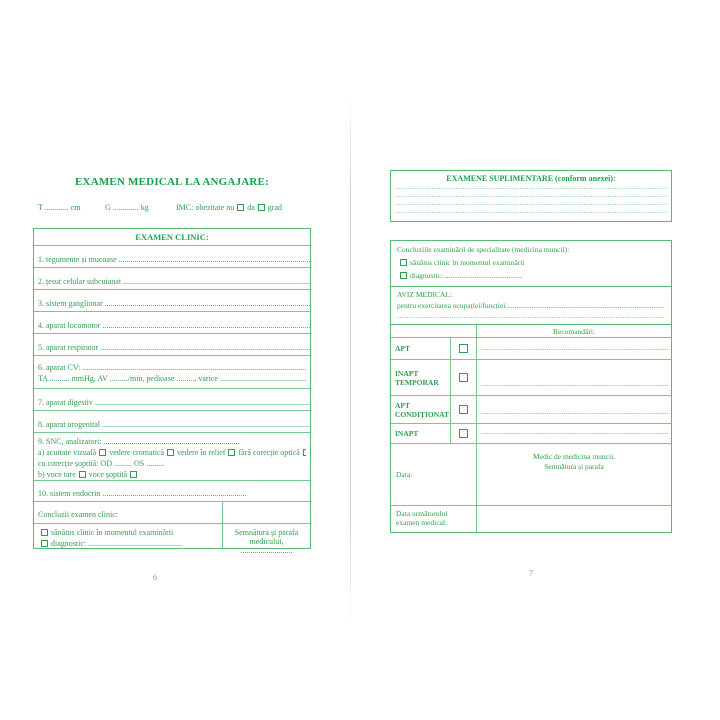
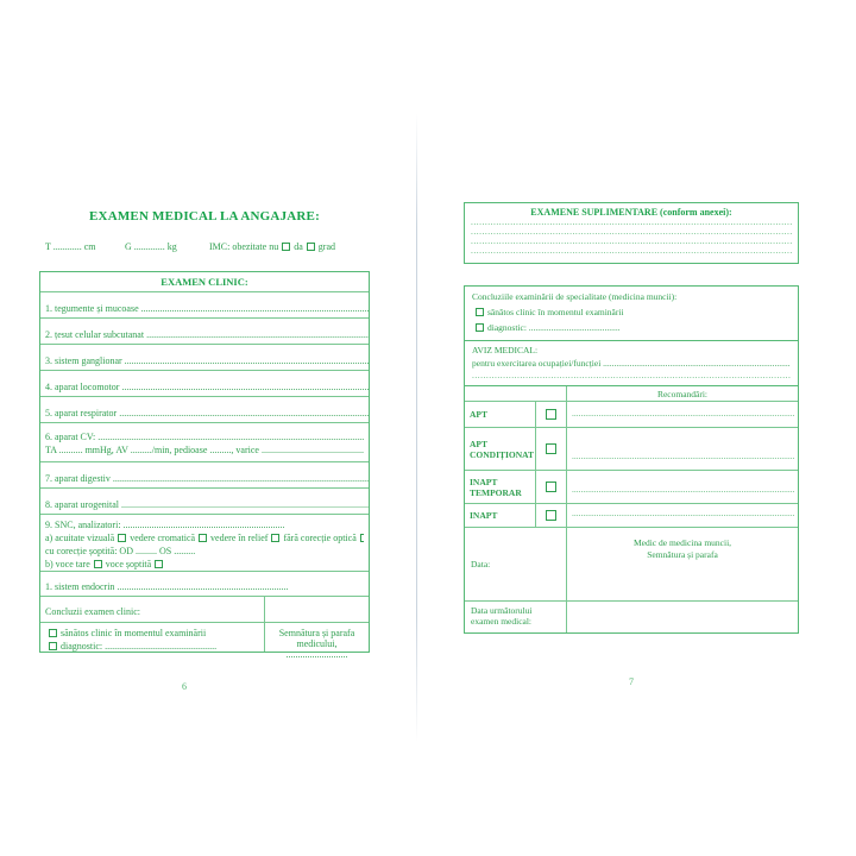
  EXAMEN MEDICAL LA ANGAJARE:
  T ............ cm
  G ............. kg
  IMC: obezitate nu da grad
  EXAMEN CLINIC:
  1. tegumente și mucoase ................................................................................................
  2. țesut celular subcutanat .............................................................................................
  3. sistem ganglionar .......................................................................................................
  4. aparat locomotor ........................................................................................................
  5. aparat respirator .........................................................................................................
  6. aparat CV: ................................................................................................................
  TA .......... mmHg, AV ........./min, pedioase ........., varice ...........................................
  7. aparat digestiv ............................................................................................................
  8. aparat urogenital ........................................................................................................
  9. SNC, analizatori: ....................................................................
  a) acuitate vizuală vedere cromatică vedere în relief fără corecție optică
  cu corecție șoptită: OD ......... OS .........
  b) voce tare voce șoptită
- 10. sistem endocrin ........................................................................
+ 1. sistem endocrin ........................................................................
  Concluzii examen clinic:
  sănătos clinic în momentul examinării
  diagnostic: ...............................................
  Semnătura și parafa medicului,
  ..........................
  6
  EXAMENE SUPLIMENTARE (conform anexei):
  ..................................................................................................................
  ..................................................................................................................
  ..................................................................................................................
  ..................................................................................................................
  Concluziile examinării de specialitate (medicina muncii):
  sănătos clinic în momentul examinării
  diagnostic: .........................................
  AVIZ MEDICAL:
  pentru exercitarea ocupației/funcției ....................................................................................
  .................................................................................................................
  Recomandări:
  APT
  ....................................................................................................
- INAPT TEMPORAR
+ APT CONDIȚIONAT
  ....................................................................................................
- APT CONDIȚIONAT
+ INAPT TEMPORAR
  ....................................................................................................
  INAPT
  ....................................................................................................
  Data:
  Medic de medicina muncii,
  Semnătura și parafa
  Data următorului examen medical:
  7
